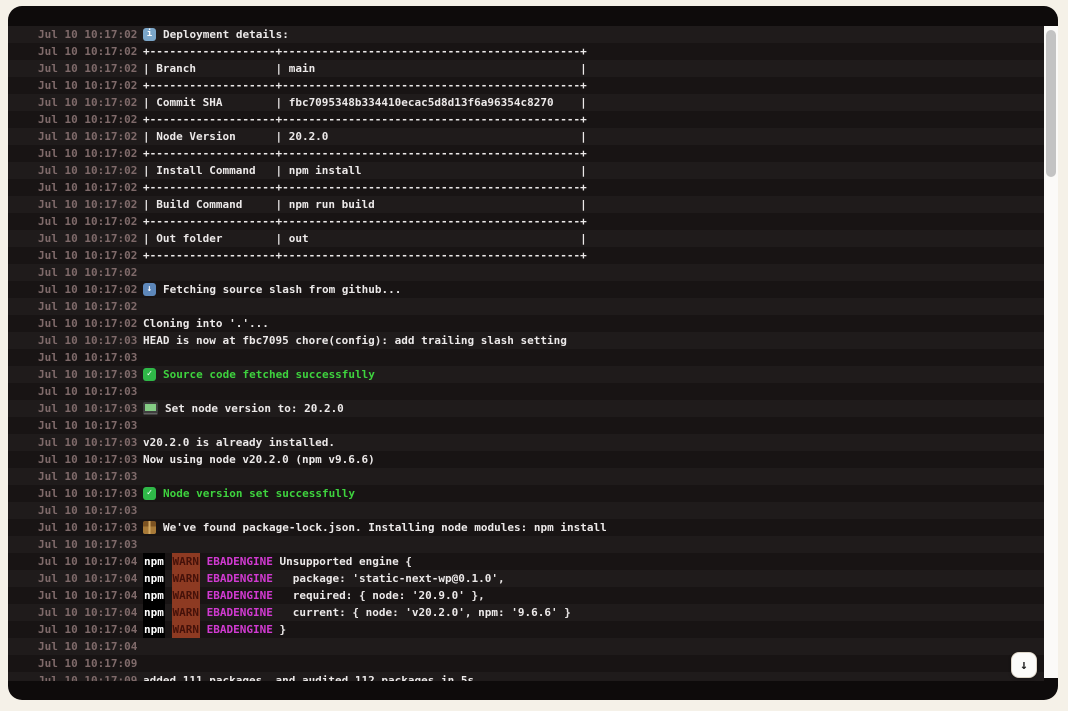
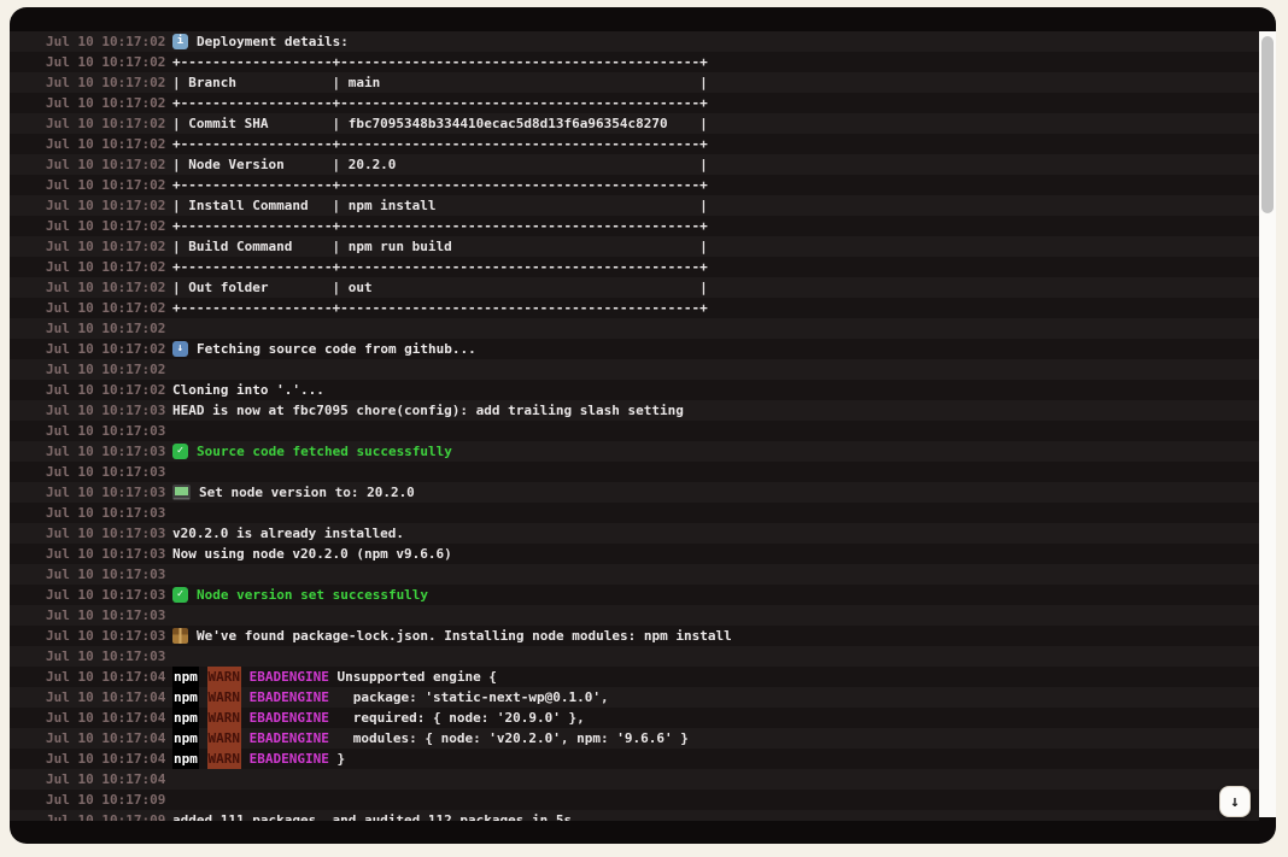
  Jul 10 10:17:02
  i
  Deployment details:
  Jul 10 10:17:02
  +-------------------+---------------------------------------------+
  Jul 10 10:17:02
  | Branch | main |
  Jul 10 10:17:02
  +-------------------+---------------------------------------------+
  Jul 10 10:17:02
  | Commit SHA | fbc7095348b334410ecac5d8d13f6a96354c8270 |
  Jul 10 10:17:02
  +-------------------+---------------------------------------------+
  Jul 10 10:17:02
  | Node Version | 20.2.0 |
  Jul 10 10:17:02
  +-------------------+---------------------------------------------+
  Jul 10 10:17:02
  | Install Command | npm install |
  Jul 10 10:17:02
  +-------------------+---------------------------------------------+
  Jul 10 10:17:02
  | Build Command | npm run build |
  Jul 10 10:17:02
  +-------------------+---------------------------------------------+
  Jul 10 10:17:02
  | Out folder | out |
  Jul 10 10:17:02
  +-------------------+---------------------------------------------+
  Jul 10 10:17:02
  Jul 10 10:17:02
  ↓
- Fetching source slash from github...
+ Fetching source code from github...
  Jul 10 10:17:02
  Jul 10 10:17:02
  Cloning into '.'...
  Jul 10 10:17:03
  HEAD is now at fbc7095 chore(config): add trailing slash setting
  Jul 10 10:17:03
  Jul 10 10:17:03
  ✓
  Source code fetched successfully
  Jul 10 10:17:03
  Jul 10 10:17:03
  Set node version to: 20.2.0
  Jul 10 10:17:03
  Jul 10 10:17:03
  v20.2.0 is already installed.
  Jul 10 10:17:03
  Now using node v20.2.0 (npm v9.6.6)
  Jul 10 10:17:03
  Jul 10 10:17:03
  ✓
  Node version set successfully
  Jul 10 10:17:03
  Jul 10 10:17:03
  We've found package-lock.json. Installing node modules: npm install
  Jul 10 10:17:03
  Jul 10 10:17:04
  npm
  WARN
  EBADENGINE
  Unsupported engine {
  Jul 10 10:17:04
  npm
  WARN
  EBADENGINE
  package: 'static-next-wp@0.1.0',
  Jul 10 10:17:04
  npm
  WARN
  EBADENGINE
  required: { node: '20.9.0' },
  Jul 10 10:17:04
  npm
  WARN
  EBADENGINE
- current: { node: 'v20.2.0', npm: '9.6.6' }
+ modules: { node: 'v20.2.0', npm: '9.6.6' }
  Jul 10 10:17:04
  npm
  WARN
  EBADENGINE
  }
  Jul 10 10:17:04
  Jul 10 10:17:09
  Jul 10 10:17:09
  added 111 packages, and audited 112 packages in 5s
  ↓
